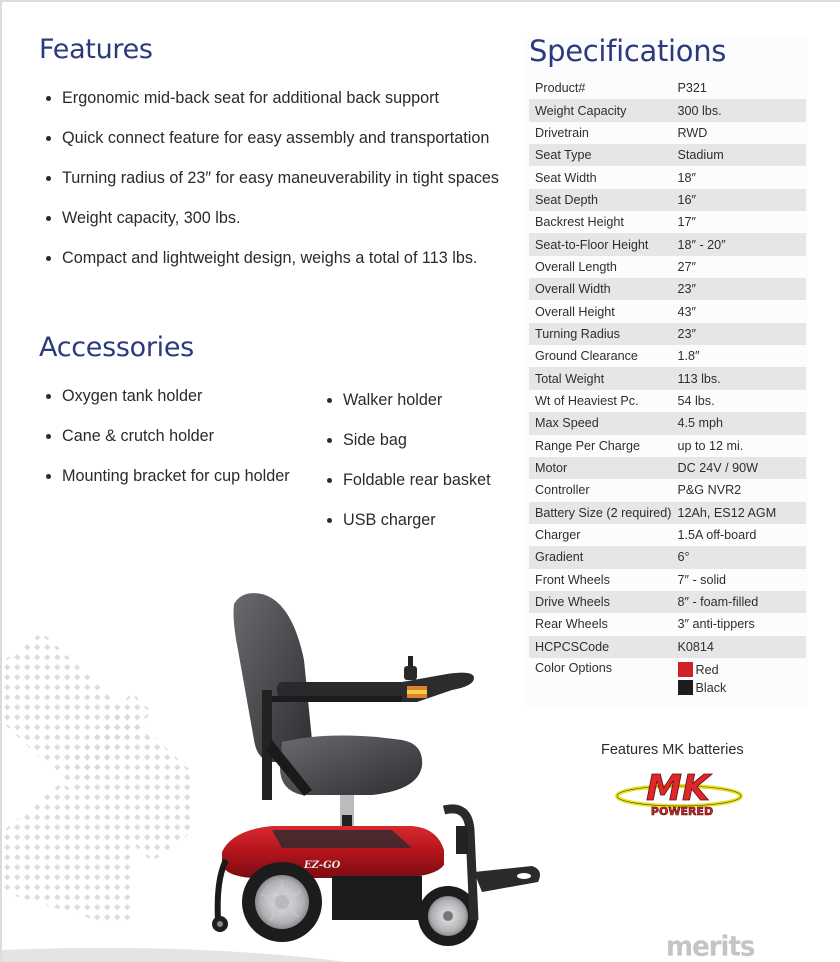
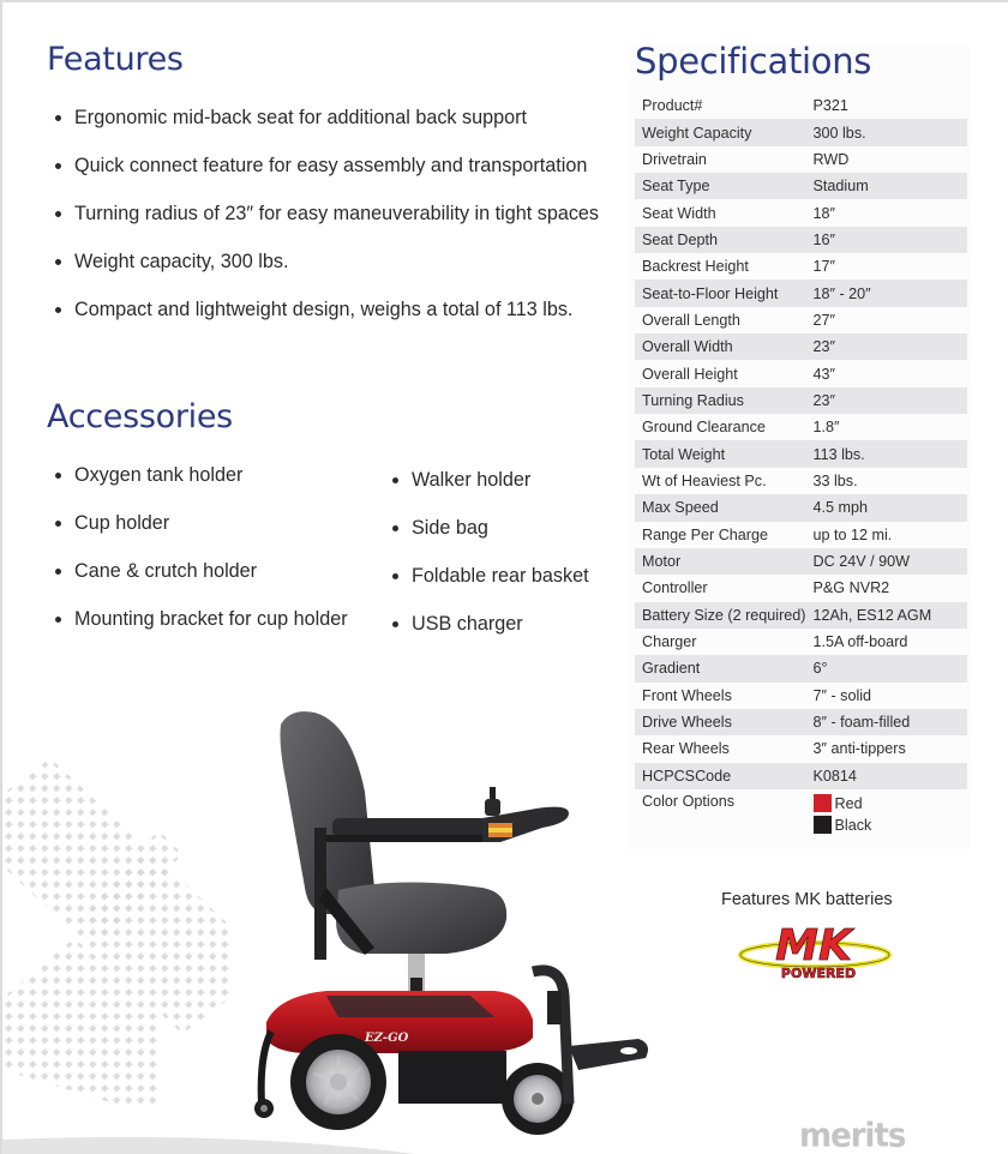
  Features
  Ergonomic mid-back seat for additional back support
  Quick connect feature for easy assembly and transportation
  Turning radius of 23″ for easy maneuverability in tight spaces
  Weight capacity, 300 lbs.
  Compact and lightweight design, weighs a total of 113 lbs.
  Accessories
  Oxygen tank holder
+ Cup holder
  Cane & crutch holder
  Mounting bracket for cup holder
  Walker holder
  Side bag
  Foldable rear basket
  USB charger
  Specifications
  Product#	P321
  Weight Capacity	300 lbs.
  Drivetrain	RWD
  Seat Type	Stadium
  Seat Width	18″
  Seat Depth	16″
  Backrest Height	17″
  Seat-to-Floor Height	18″ - 20″
  Overall Length	27″
  Overall Width	23″
  Overall Height	43″
  Turning Radius	23″
  Ground Clearance	1.8″
  Total Weight	113 lbs.
- Wt of Heaviest Pc.	54 lbs.
+ Wt of Heaviest Pc.	33 lbs.
  Max Speed	4.5 mph
  Range Per Charge	up to 12 mi.
  Motor	DC 24V / 90W
  Controller	P&G NVR2
  Battery Size (2 required)	12Ah, ES12 AGM
  Charger	1.5A off-board
  Gradient	6°
  Front Wheels	7″ - solid
  Drive Wheels	8″ - foam-filled
  Rear Wheels	3″ anti-tippers
  HCPCSCode	K0814
  Color Options	Red Black
  Features MK batteries
  MK
  POWERED
  EZ-GO
  merits
